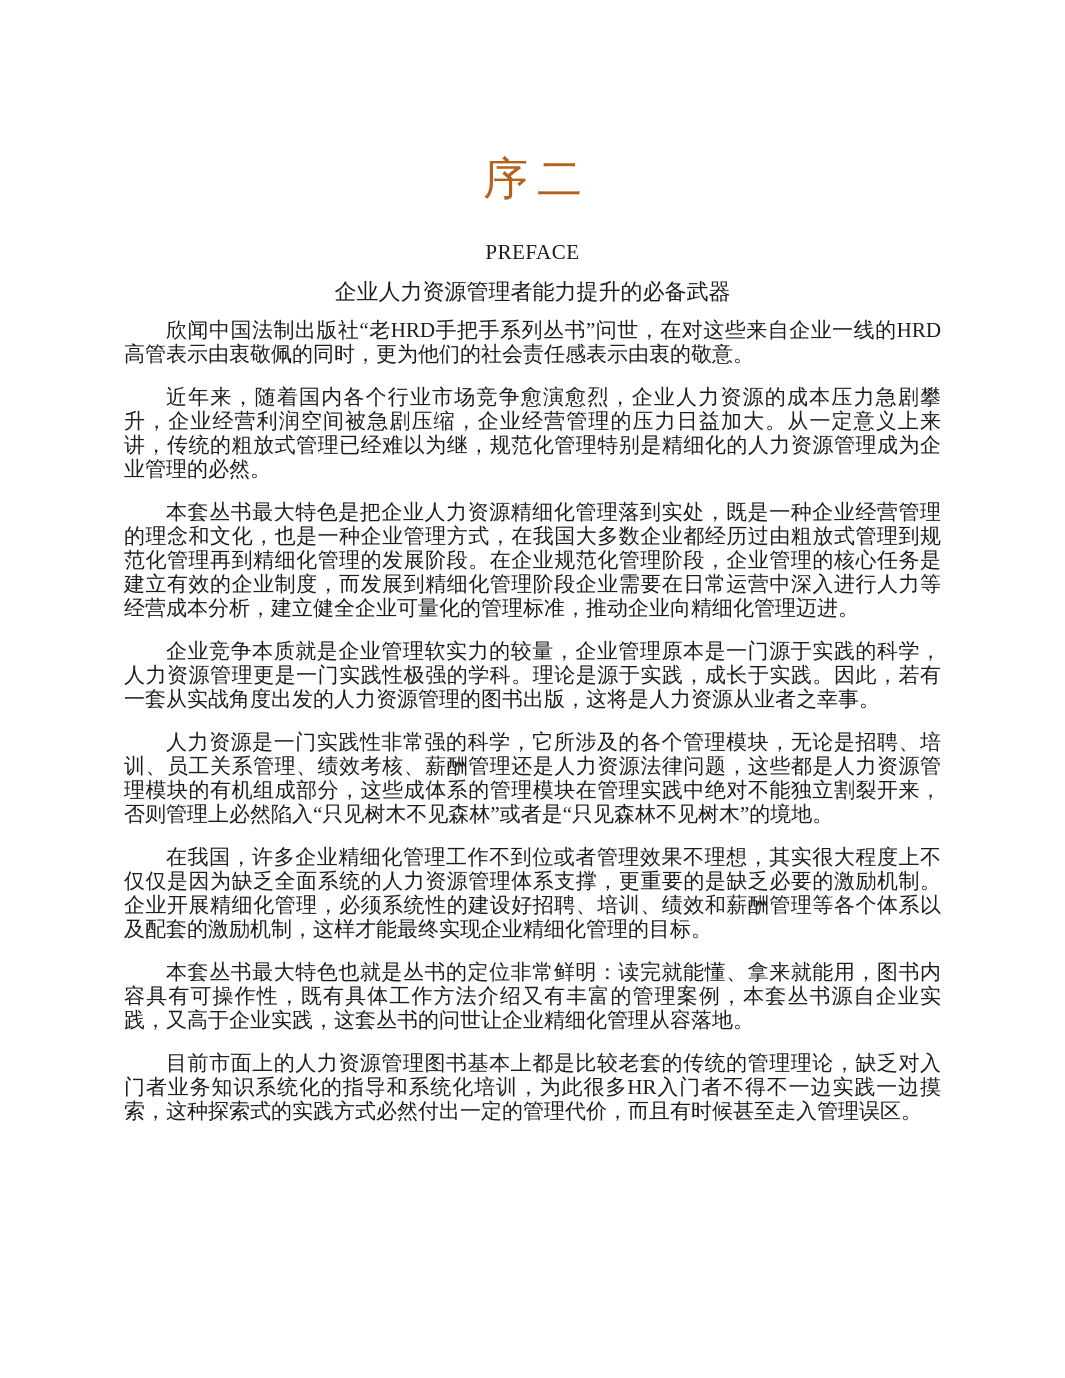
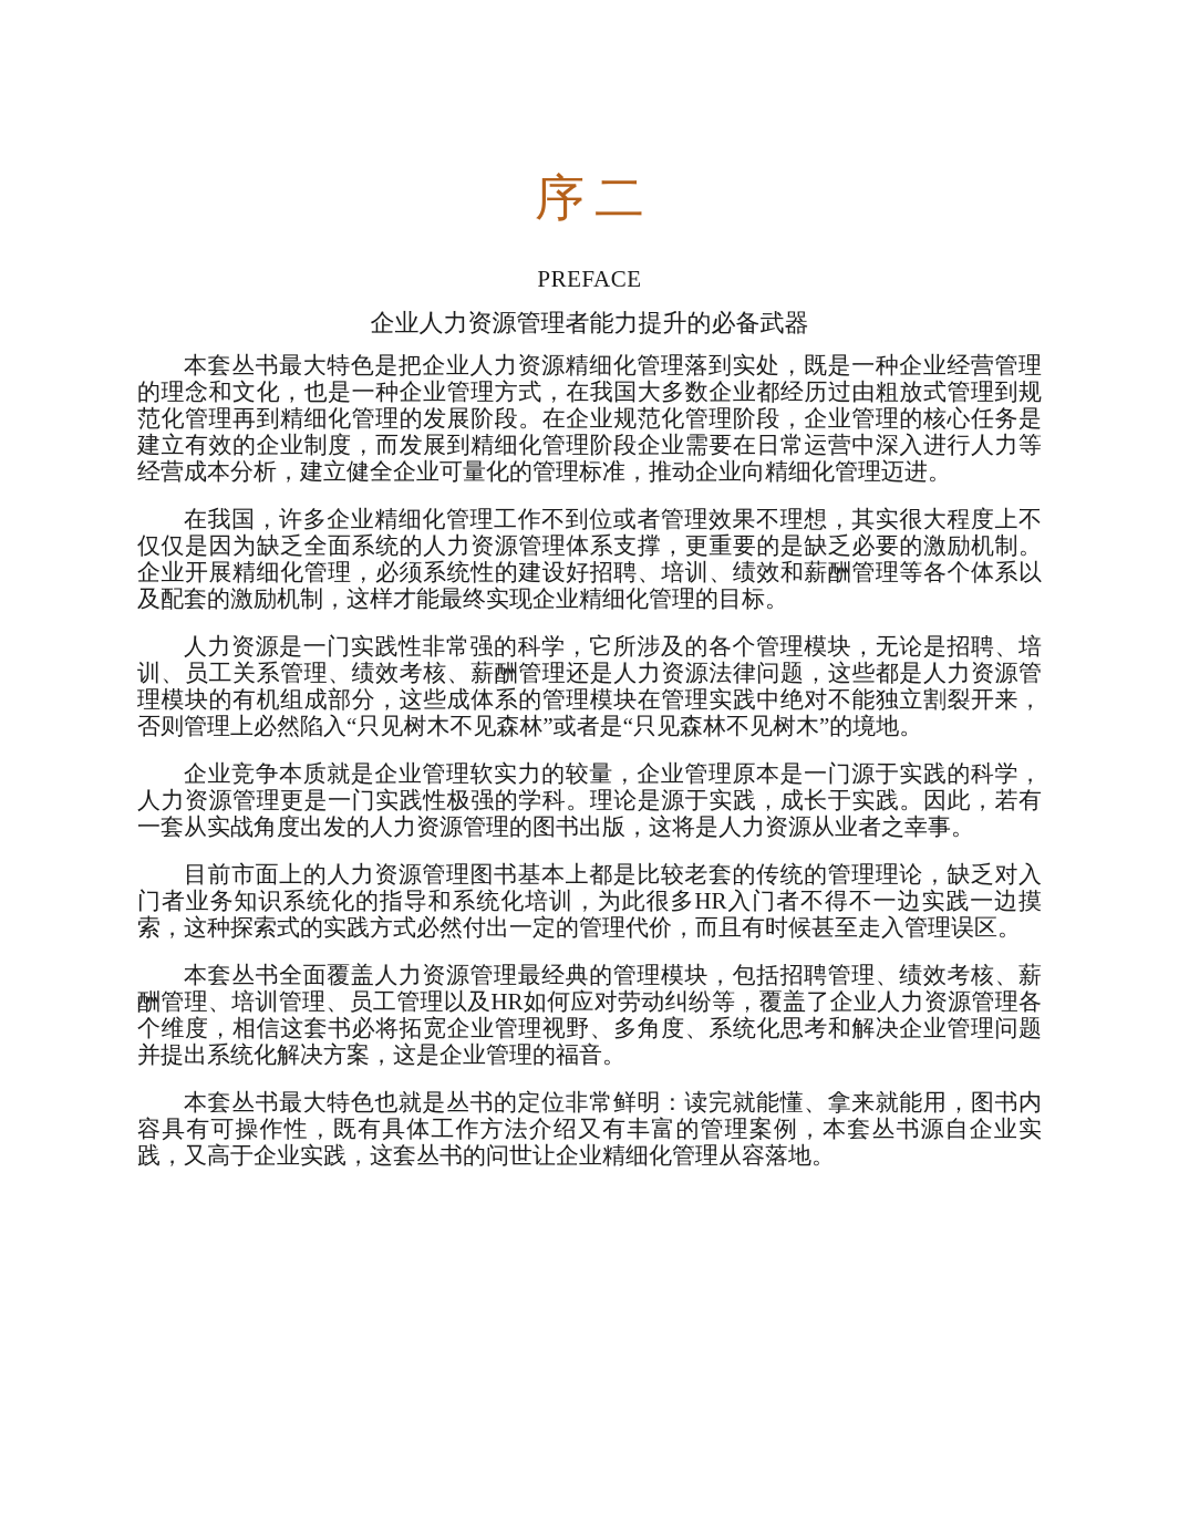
  序二
  PREFACE
  企业人力资源管理者能力提升的必备武器
- 欣闻中国法制出版社“老HRD手把手系列丛书”问世，在对这些来自企业一线的HRD高管表示由衷敬佩的同时，更为他们的社会责任感表示由衷的敬意。
- 近年来，随着国内各个行业市场竞争愈演愈烈，企业人力资源的成本压力急剧攀升，企业经营利润空间被急剧压缩，企业经营管理的压力日益加大。从一定意义上来讲，传统的粗放式管理已经难以为继，规范化管理特别是精细化的人力资源管理成为企业管理的必然。
  本套丛书最大特色是把企业人力资源精细化管理落到实处，既是一种企业经营管理的理念和文化，也是一种企业管理方式，在我国大多数企业都经历过由粗放式管理到规范化管理再到精细化管理的发展阶段。在企业规范化管理阶段，企业管理的核心任务是建立有效的企业制度，而发展到精细化管理阶段企业需要在日常运营中深入进行人力等经营成本分析，建立健全企业可量化的管理标准，推动企业向精细化管理迈进。
- 企业竞争本质就是企业管理软实力的较量，企业管理原本是一门源于实践的科学，人力资源管理更是一门实践性极强的学科。理论是源于实践，成长于实践。因此，若有一套从实战角度出发的人力资源管理的图书出版，这将是人力资源从业者之幸事。
+ 在我国，许多企业精细化管理工作不到位或者管理效果不理想，其实很大程度上不仅仅是因为缺乏全面系统的人力资源管理体系支撑，更重要的是缺乏必要的激励机制。企业开展精细化管理，必须系统性的建设好招聘、培训、绩效和薪酬管理等各个体系以及配套的激励机制，这样才能最终实现企业精细化管理的目标。
  人力资源是一门实践性非常强的科学，它所涉及的各个管理模块，无论是招聘、培训、员工关系管理、绩效考核、薪酬管理还是人力资源法律问题，这些都是人力资源管理模块的有机组成部分，这些成体系的管理模块在管理实践中绝对不能独立割裂开来，否则管理上必然陷入“只见树木不见森林”或者是“只见森林不见树木”的境地。
- 在我国，许多企业精细化管理工作不到位或者管理效果不理想，其实很大程度上不仅仅是因为缺乏全面系统的人力资源管理体系支撑，更重要的是缺乏必要的激励机制。企业开展精细化管理，必须系统性的建设好招聘、培训、绩效和薪酬管理等各个体系以及配套的激励机制，这样才能最终实现企业精细化管理的目标。
+ 企业竞争本质就是企业管理软实力的较量，企业管理原本是一门源于实践的科学，人力资源管理更是一门实践性极强的学科。理论是源于实践，成长于实践。因此，若有一套从实战角度出发的人力资源管理的图书出版，这将是人力资源从业者之幸事。
- 本套丛书最大特色也就是丛书的定位非常鲜明：读完就能懂、拿来就能用，图书内容具有可操作性，既有具体工作方法介绍又有丰富的管理案例，本套丛书源自企业实践，又高于企业实践，这套丛书的问世让企业精细化管理从容落地。
+ 目前市面上的人力资源管理图书基本上都是比较老套的传统的管理理论，缺乏对入门者业务知识系统化的指导和系统化培训，为此很多HR入门者不得不一边实践一边摸索，这种探索式的实践方式必然付出一定的管理代价，而且有时候甚至走入管理误区。
+ 本套丛书全面覆盖人力资源管理最经典的管理模块，包括招聘管理、绩效考核、薪酬管理、培训管理、员工管理以及HR如何应对劳动纠纷等，覆盖了企业人力资源管理各个维度，相信这套书必将拓宽企业管理视野、多角度、系统化思考和解决企业管理问题并提出系统化解决方案，这是企业管理的福音。
- 目前市面上的人力资源管理图书基本上都是比较老套的传统的管理理论，缺乏对入门者业务知识系统化的指导和系统化培训，为此很多HR入门者不得不一边实践一边摸索，这种探索式的实践方式必然付出一定的管理代价，而且有时候甚至走入管理误区。
+ 本套丛书最大特色也就是丛书的定位非常鲜明：读完就能懂、拿来就能用，图书内容具有可操作性，既有具体工作方法介绍又有丰富的管理案例，本套丛书源自企业实践，又高于企业实践，这套丛书的问世让企业精细化管理从容落地。
